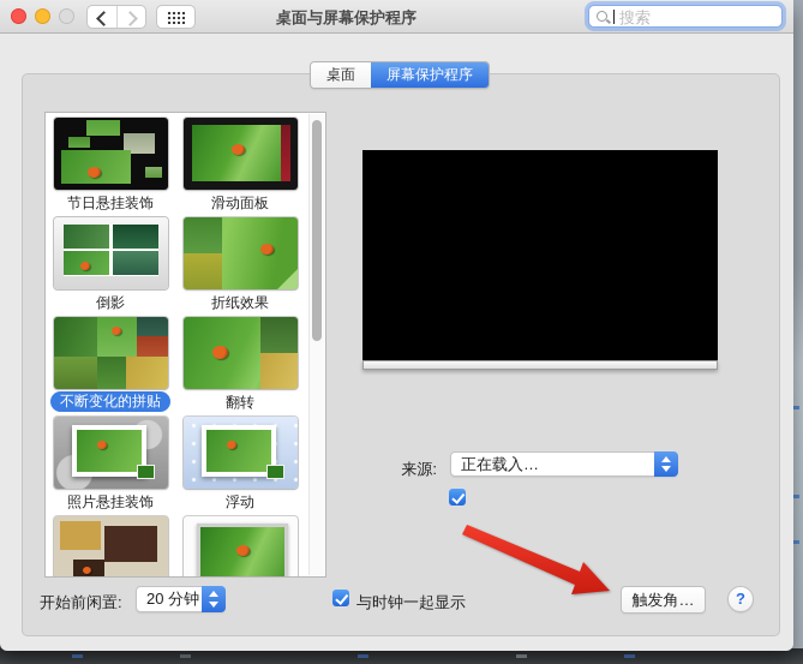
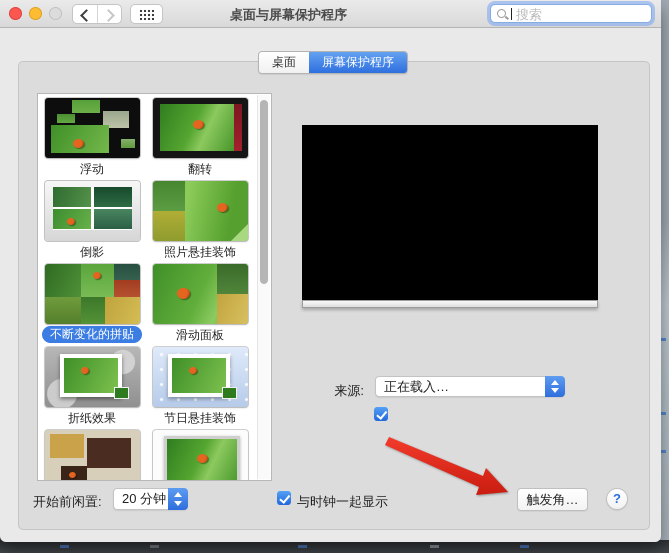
  桌面与屏幕保护程序
  搜索
  桌面
  屏幕保护程序
- 节日悬挂装饰
+ 浮动
- 滑动面板
+ 翻转
  倒影
- 折纸效果
+ 照片悬挂装饰
  不断变化的拼贴
- 翻转
+ 滑动面板
- 照片悬挂装饰
+ 折纸效果
- 浮动
+ 节日悬挂装饰
  来源:
  正在载入…
  开始前闲置:
  20 分钟
  与时钟一起显示
  触发角…
  ?
